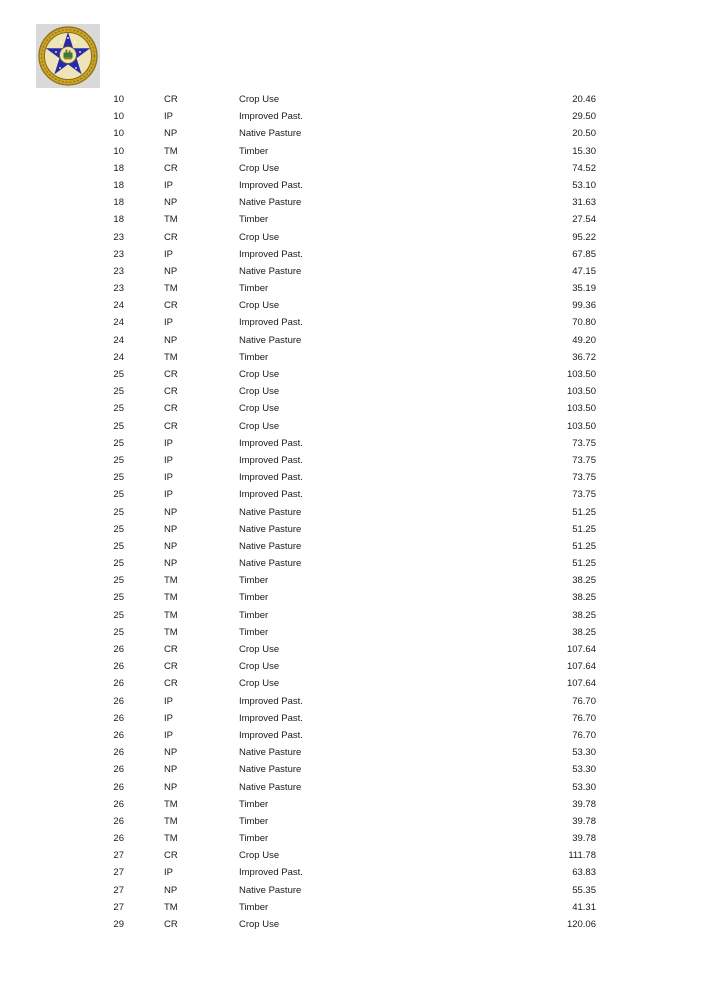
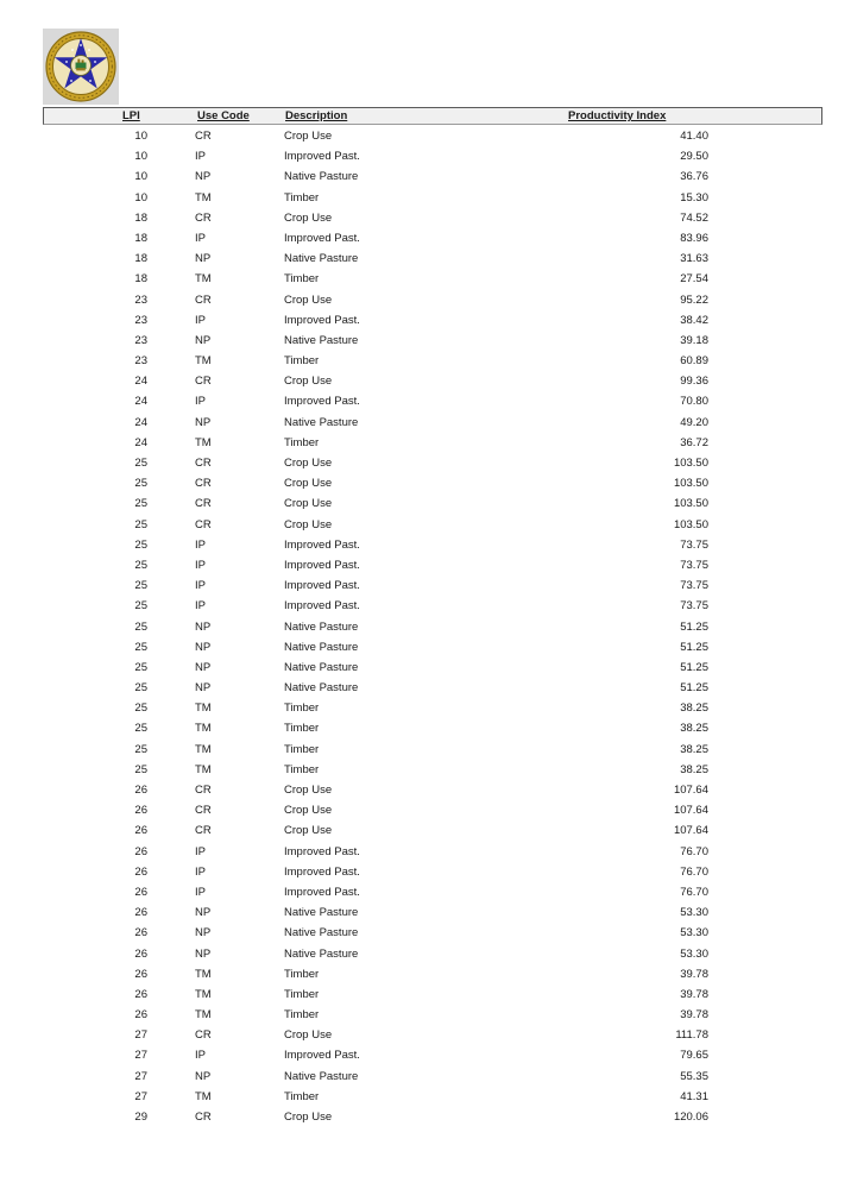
+ LPI
+ Use Code
+ Description
+ Productivity Index
  10
  CR
  Crop Use
- 20.46
+ 41.40
  10
  IP
  Improved Past.
  29.50
  10
  NP
  Native Pasture
- 20.50
+ 36.76
  10
  TM
  Timber
  15.30
  18
  CR
  Crop Use
  74.52
  18
  IP
  Improved Past.
- 53.10
+ 83.96
  18
  NP
  Native Pasture
  31.63
  18
  TM
  Timber
  27.54
  23
  CR
  Crop Use
  95.22
  23
  IP
  Improved Past.
- 67.85
+ 38.42
  23
  NP
  Native Pasture
- 47.15
+ 39.18
  23
  TM
  Timber
- 35.19
+ 60.89
  24
  CR
  Crop Use
  99.36
  24
  IP
  Improved Past.
  70.80
  24
  NP
  Native Pasture
  49.20
  24
  TM
  Timber
  36.72
  25
  CR
  Crop Use
  103.50
  25
  CR
  Crop Use
  103.50
  25
  CR
  Crop Use
  103.50
  25
  CR
  Crop Use
  103.50
  25
  IP
  Improved Past.
  73.75
  25
  IP
  Improved Past.
  73.75
  25
  IP
  Improved Past.
  73.75
  25
  IP
  Improved Past.
  73.75
  25
  NP
  Native Pasture
  51.25
  25
  NP
  Native Pasture
  51.25
  25
  NP
  Native Pasture
  51.25
  25
  NP
  Native Pasture
  51.25
  25
  TM
  Timber
  38.25
  25
  TM
  Timber
  38.25
  25
  TM
  Timber
  38.25
  25
  TM
  Timber
  38.25
  26
  CR
  Crop Use
  107.64
  26
  CR
  Crop Use
  107.64
  26
  CR
  Crop Use
  107.64
  26
  IP
  Improved Past.
  76.70
  26
  IP
  Improved Past.
  76.70
  26
  IP
  Improved Past.
  76.70
  26
  NP
  Native Pasture
  53.30
  26
  NP
  Native Pasture
  53.30
  26
  NP
  Native Pasture
  53.30
  26
  TM
  Timber
  39.78
  26
  TM
  Timber
  39.78
  26
  TM
  Timber
  39.78
  27
  CR
  Crop Use
  111.78
  27
  IP
  Improved Past.
- 63.83
+ 79.65
  27
  NP
  Native Pasture
  55.35
  27
  TM
  Timber
  41.31
  29
  CR
  Crop Use
  120.06
